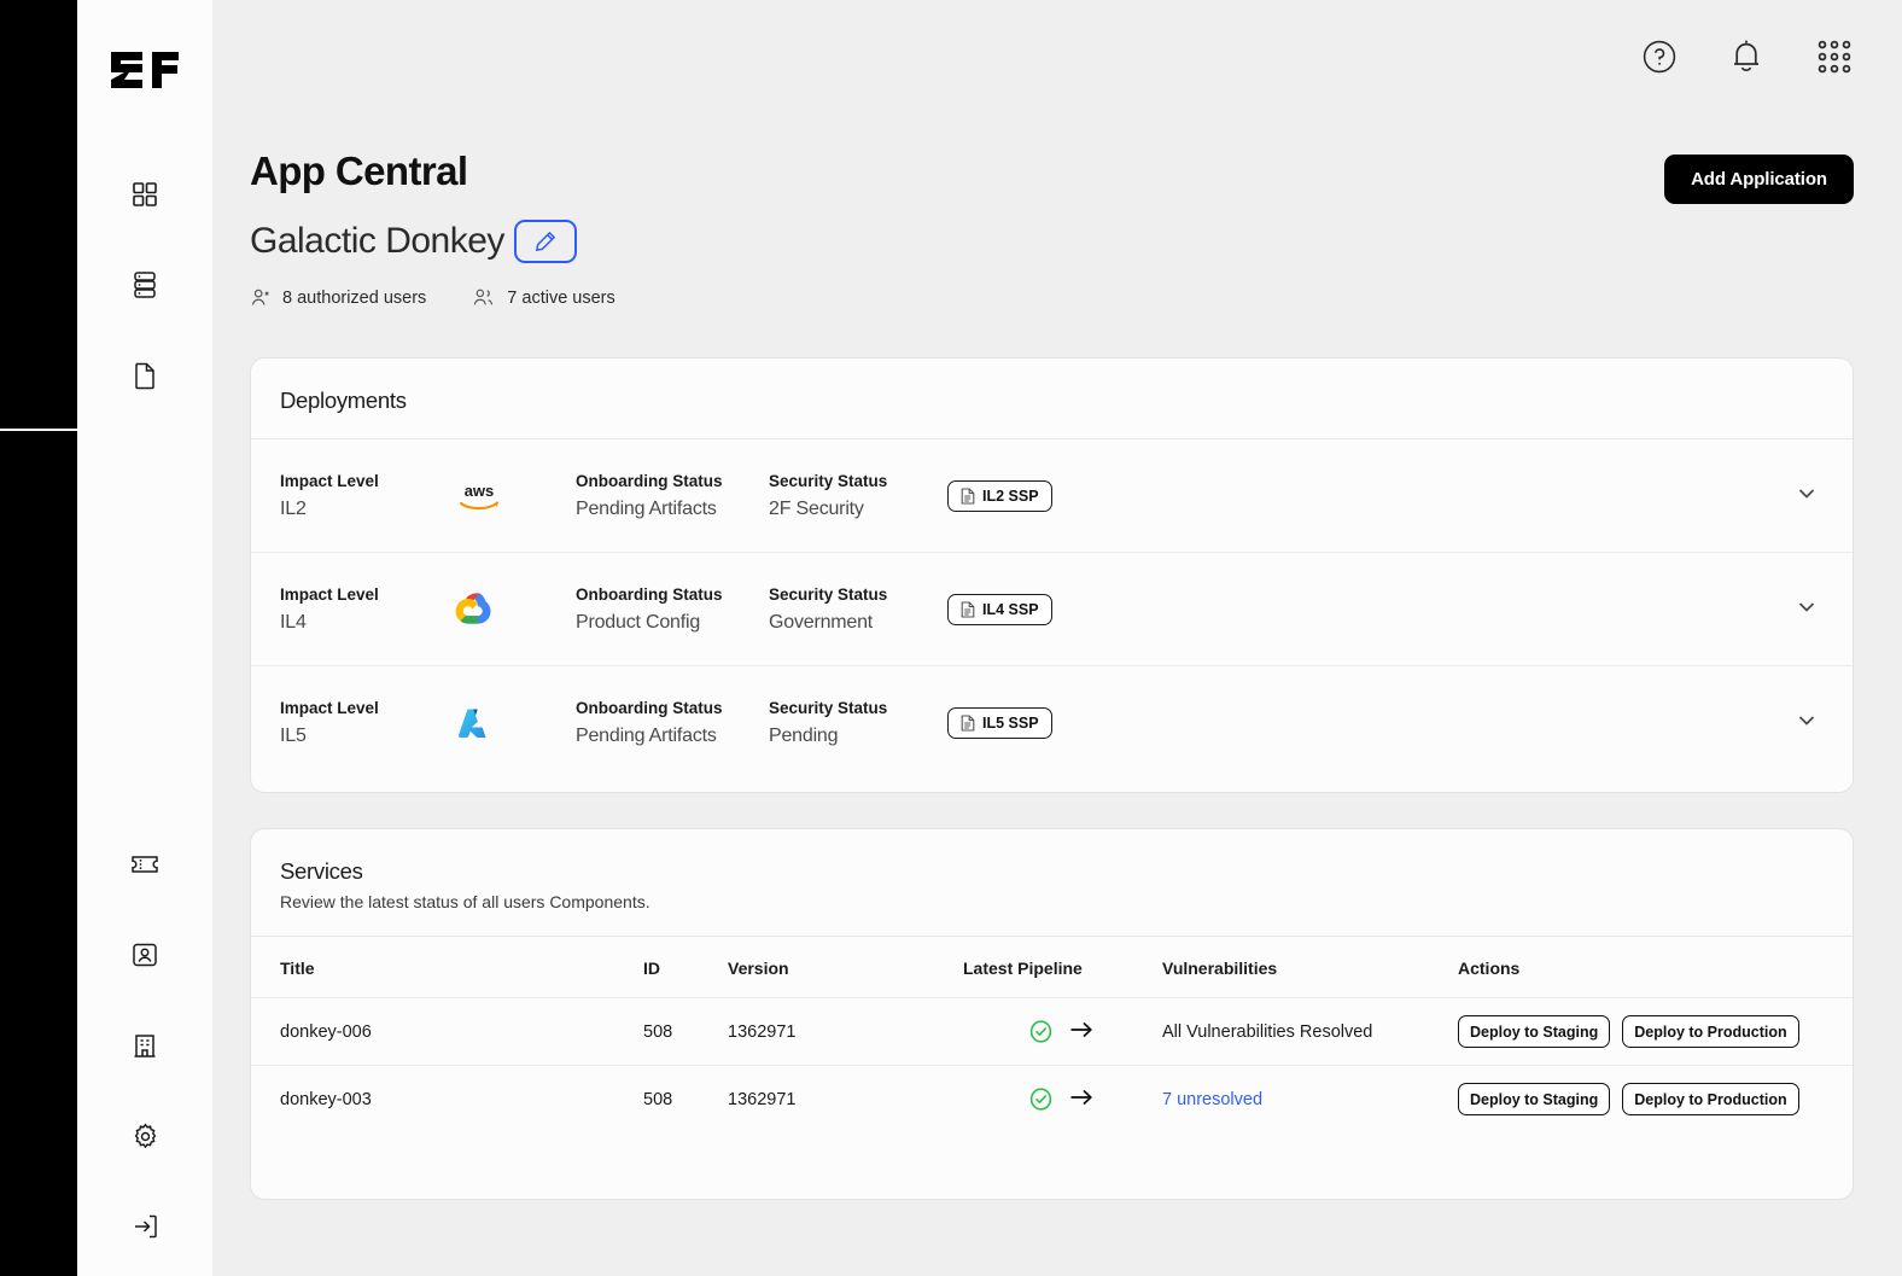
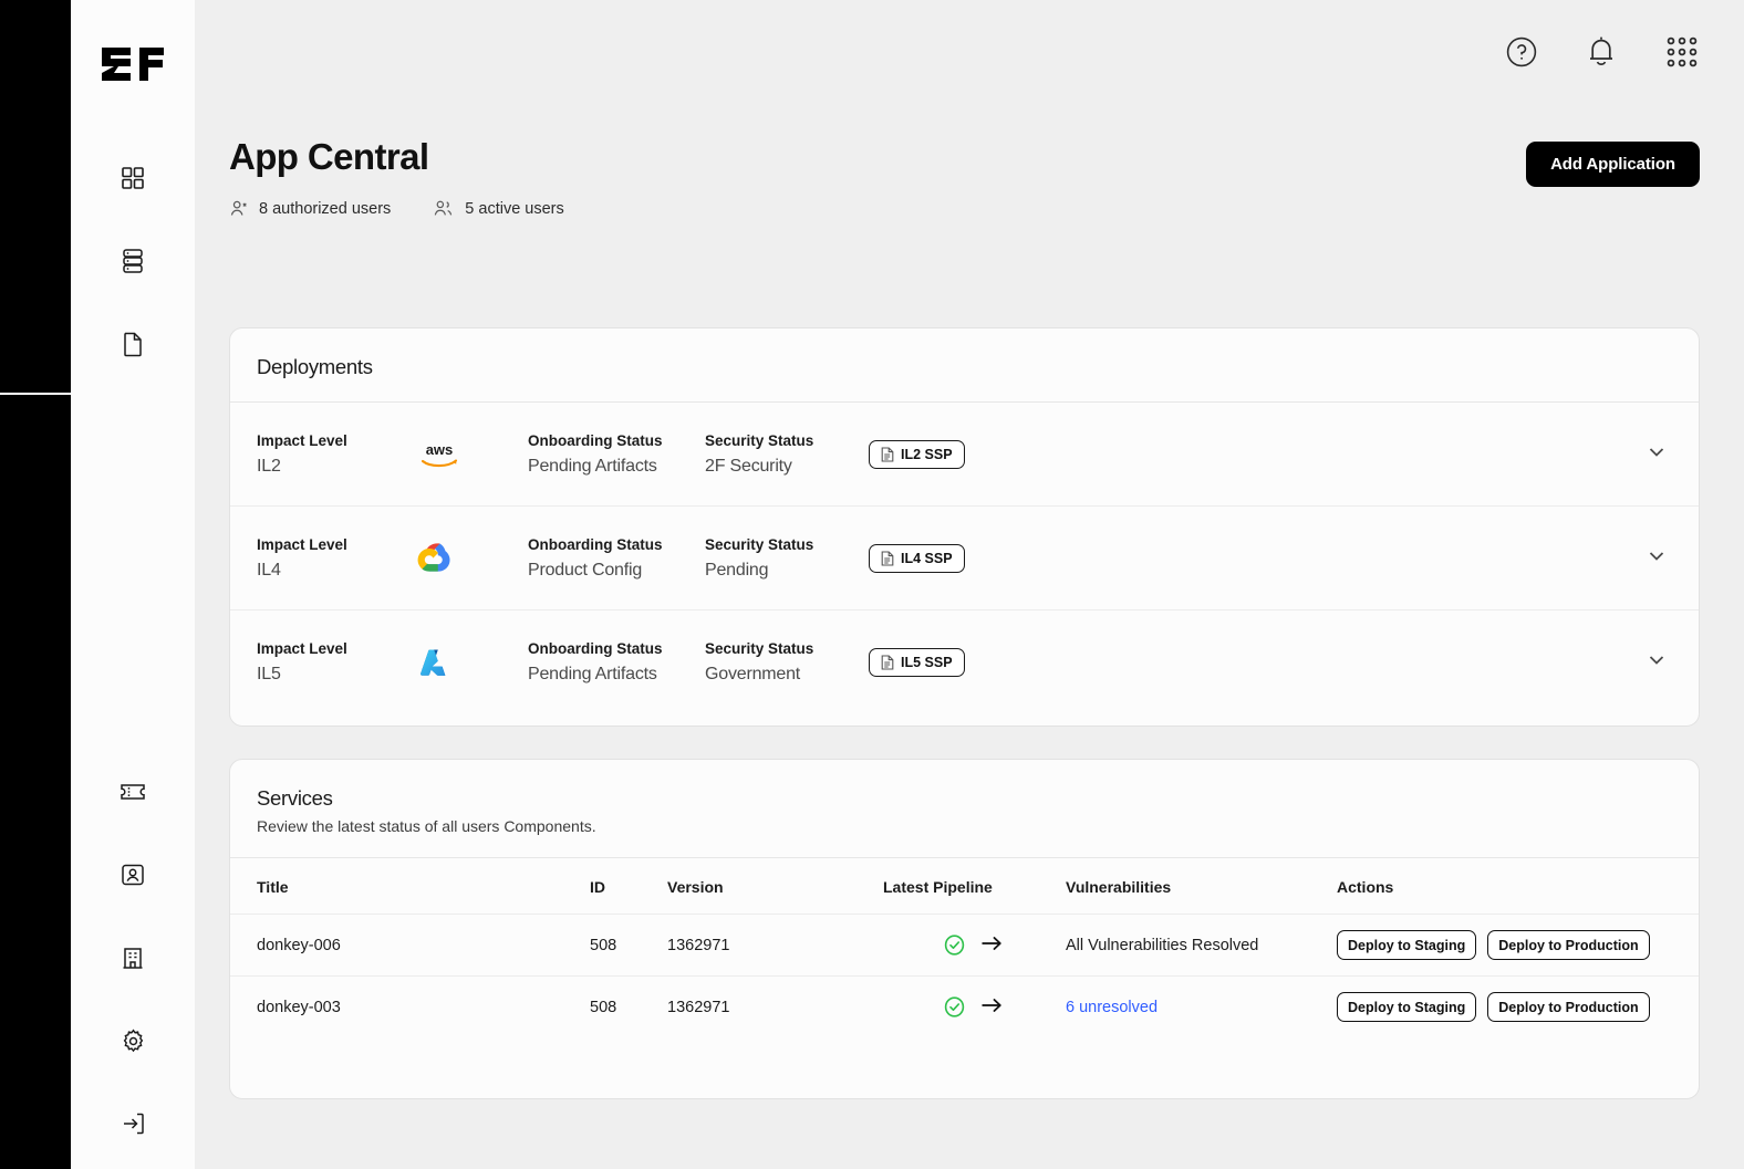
  App Central
- Galactic Donkey
  8 authorized users
- 7 active users
+ 5 active users
  Add Application
  Deployments
  Impact Level
  IL2
  aws
  Onboarding Status
  Pending Artifacts
  Security Status
  2F Security
  IL2 SSP
  Impact Level
  IL4
  Onboarding Status
  Product Config
  Security Status
- Government
+ Pending
  IL4 SSP
  Impact Level
  IL5
  Onboarding Status
  Pending Artifacts
  Security Status
- Pending
+ Government
  IL5 SSP
  Services
  Review the latest status of all users Components.
  Title	ID	Version	Latest Pipeline	Vulnerabilities	Actions
  donkey-006	508	1362971		All Vulnerabilities Resolved	Deploy to Staging Deploy to Production
- donkey-003	508	1362971		7 unresolved	Deploy to Staging Deploy to Production
+ donkey-003	508	1362971		6 unresolved	Deploy to Staging Deploy to Production
